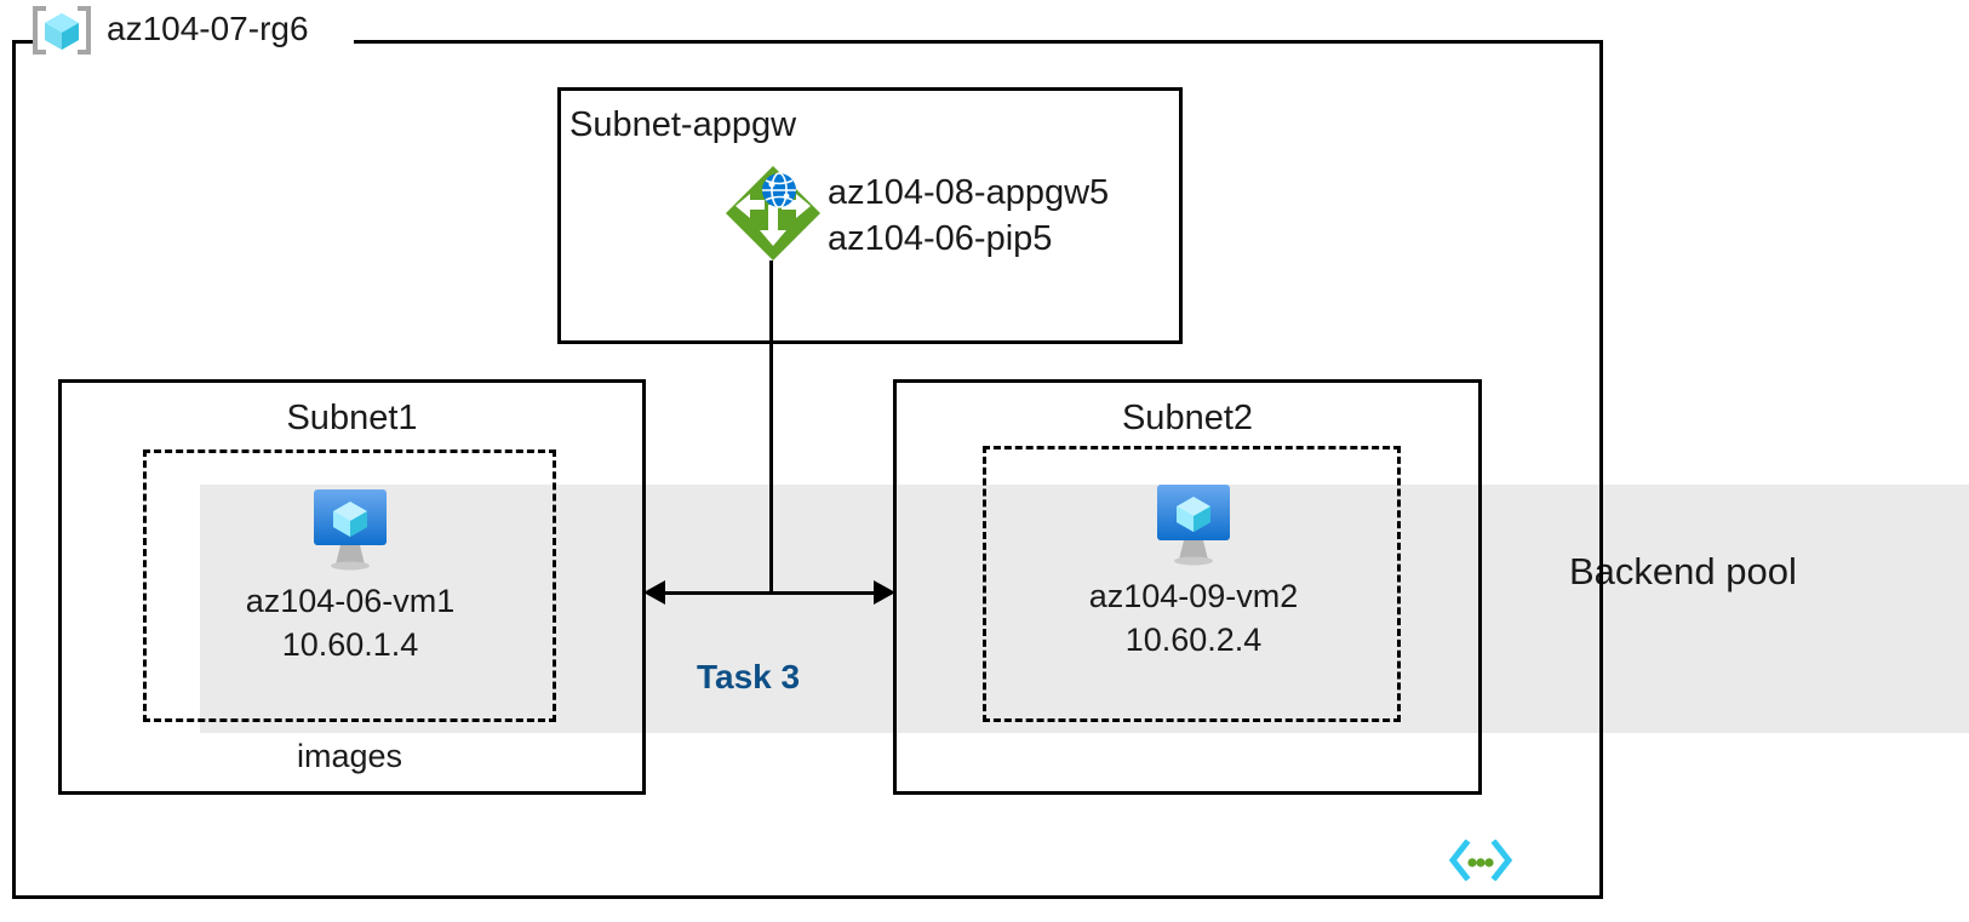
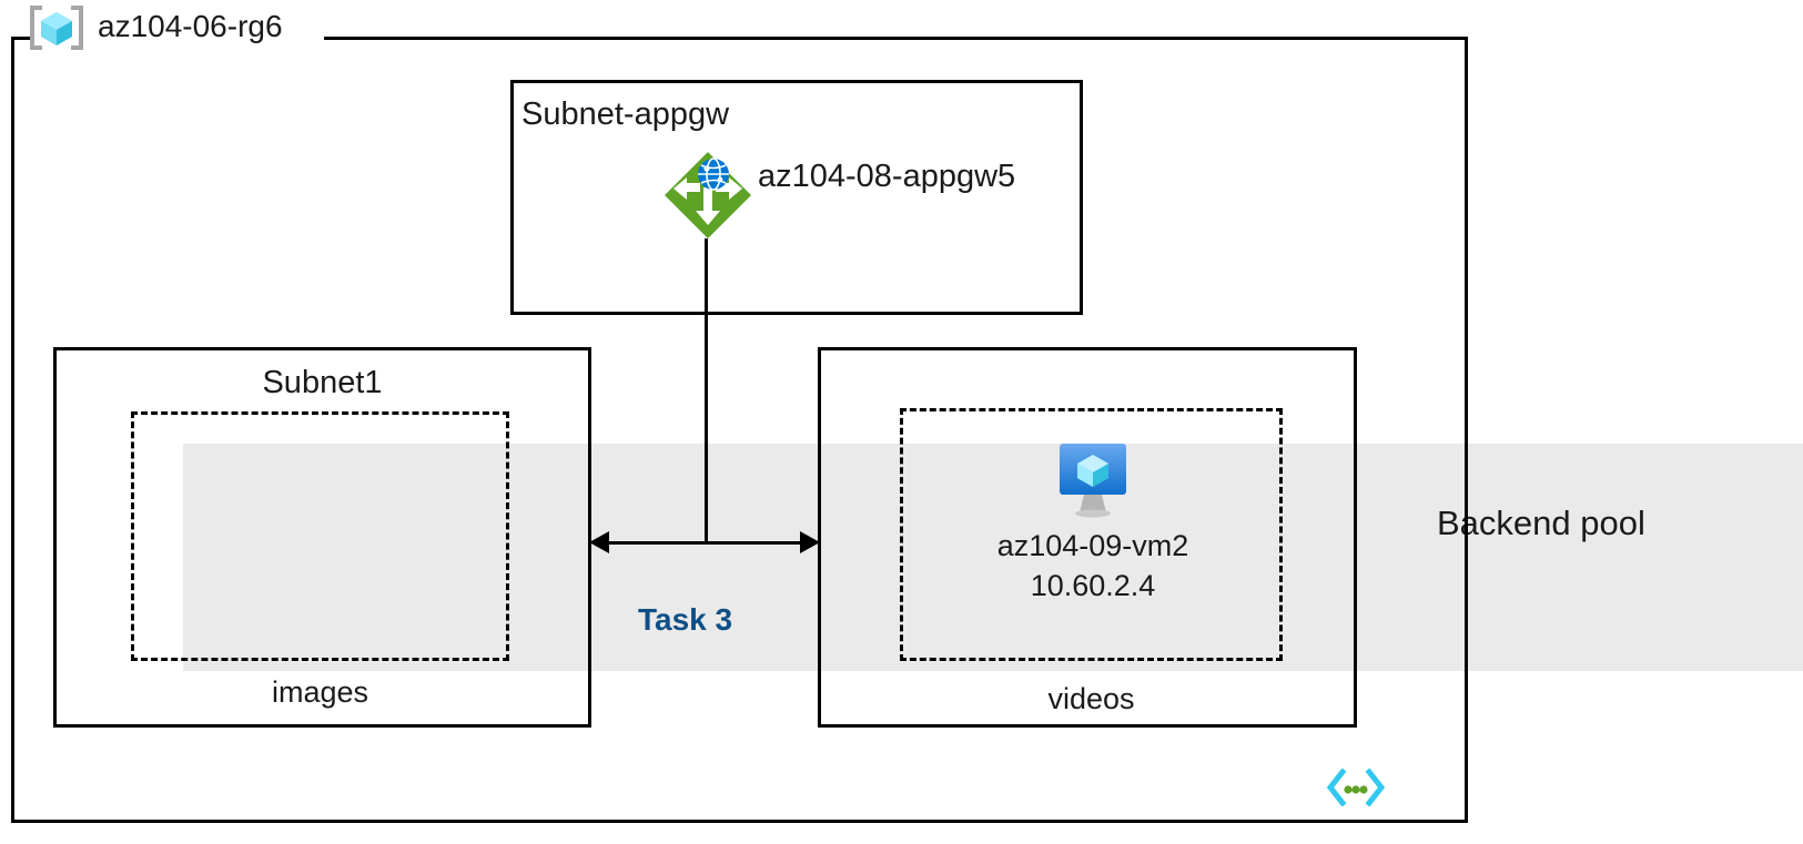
  Backend pool
- az104-07-rg6
+ az104-06-rg6
  Subnet-appgw
  az104-08-appgw5
- az104-06-pip5
  Task 3
  Subnet1
- az104-06-vm1
- 10.60.1.4
  images
- Subnet2
  az104-09-vm2
  10.60.2.4
+ videos
